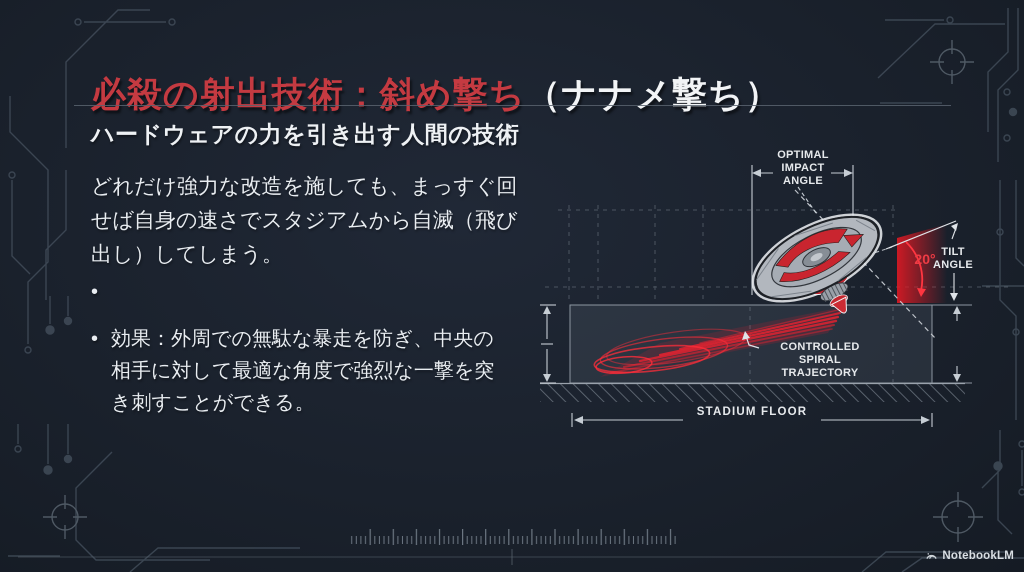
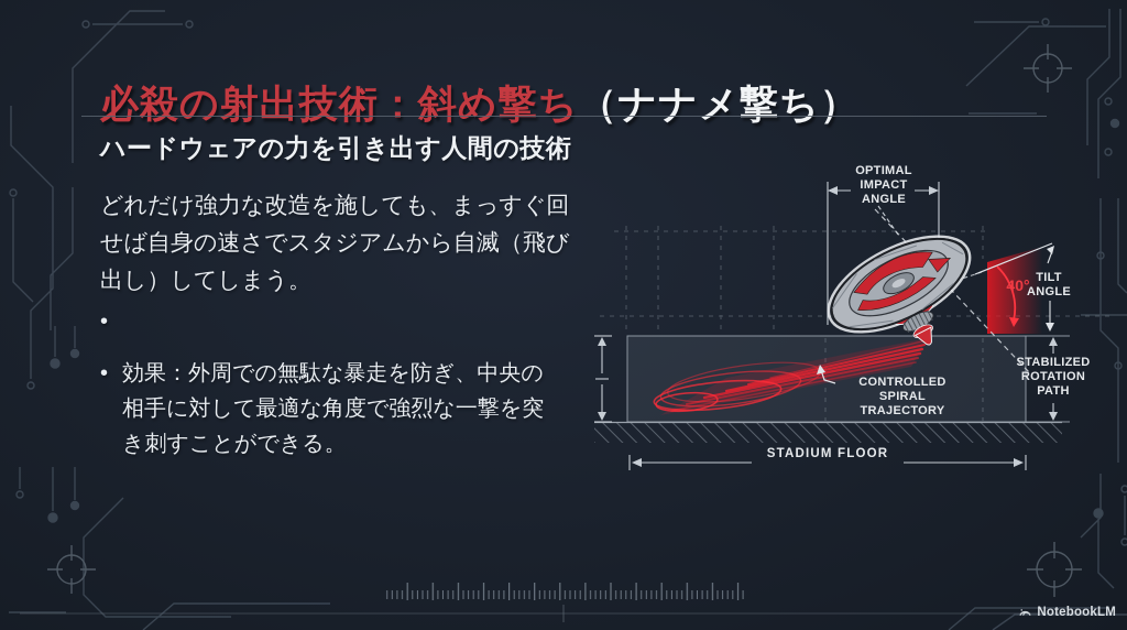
  必殺の射出技術：斜め撃ち（ナナメ撃ち）
  ハードウェアの力を引き出す人間の技術
  どれだけ強力な改造を施しても、まっすぐ回せば自身の速さでスタジアムから自滅（飛び出し）してしまう。
  •
  •
  効果：外周での無駄な暴走を防ぎ、中央の相手に対して最適な角度で強烈な一撃を突き刺すことができる。
  OPTIMAL IMPACT ANGLE
  TILT ANGLE
- 20°
+ 40°
  CONTROLLED SPIRAL TRAJECTORY
+ STABILIZED ROTATION PATH
  STADIUM FLOOR
  NotebookLM
